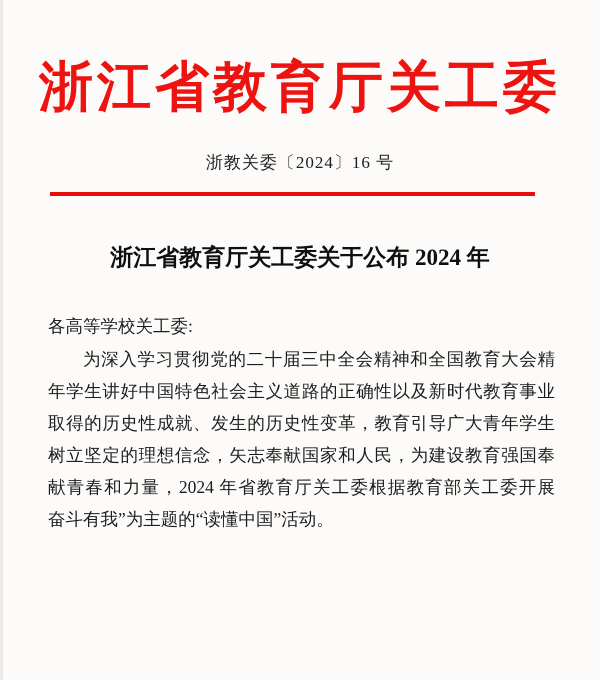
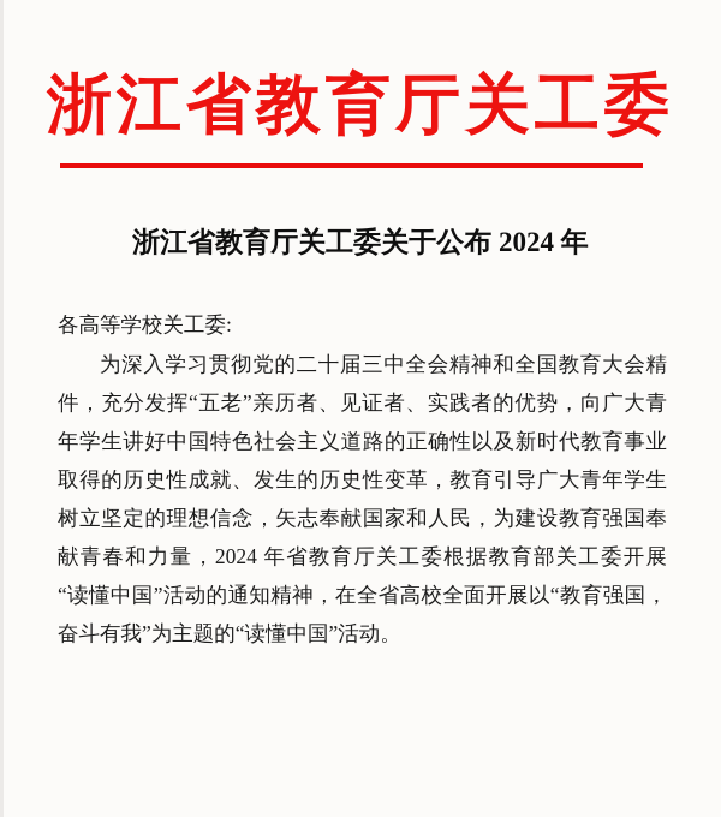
  浙江省教育厅关工委
- 浙教关委〔2024〕16 号
  浙江省教育厅关工委关于公布 2024 年
  各高等学校关工委:
  为深入学习贯彻党的二十届三中全会精神和全国教育大会精
+ 件，充分发挥“五老”亲历者、见证者、实践者的优势，向广大青
  年学生讲好中国特色社会主义道路的正确性以及新时代教育事业
  取得的历史性成就、发生的历史性变革，教育引导广大青年学生
  树立坚定的理想信念，矢志奉献国家和人民，为建设教育强国奉
  献青春和力量，2024 年省教育厅关工委根据教育部关工委开展
+ “读懂中国”活动的通知精神，在全省高校全面开展以“教育强国，
  奋斗有我”为主题的“读懂中国”活动。
